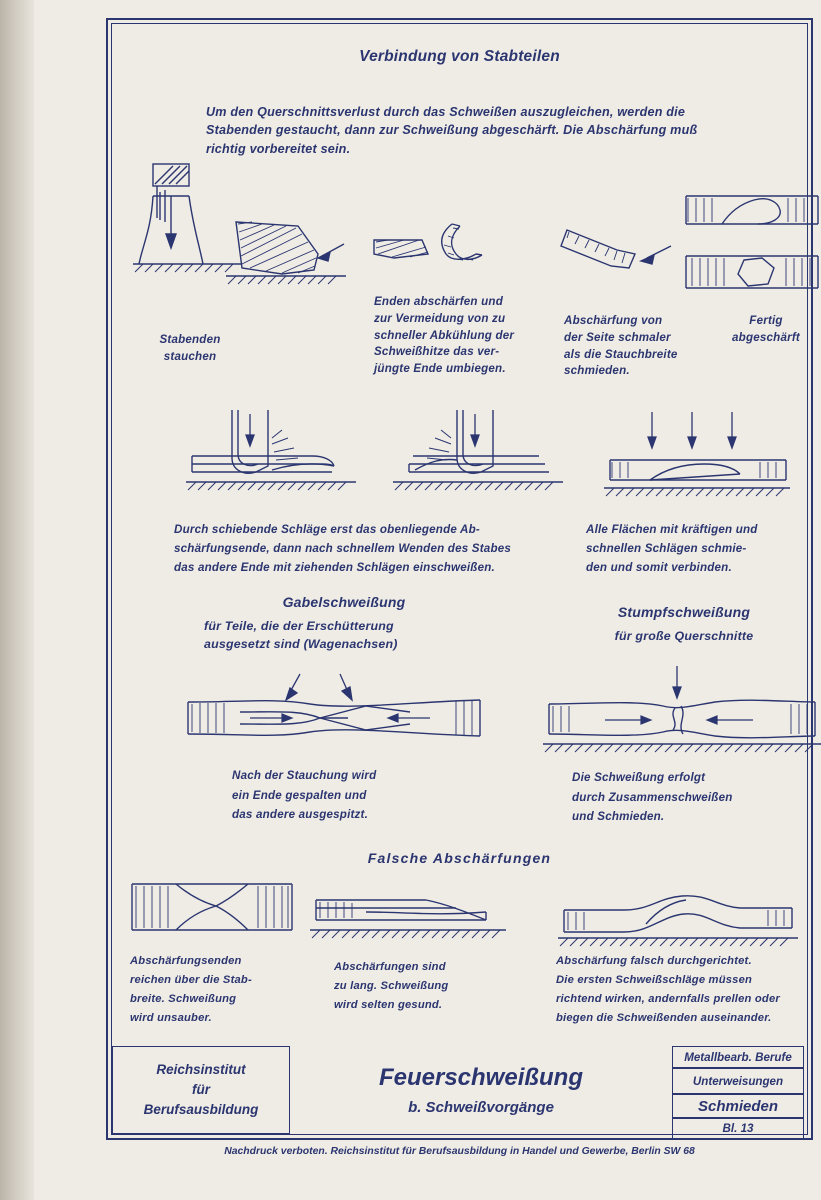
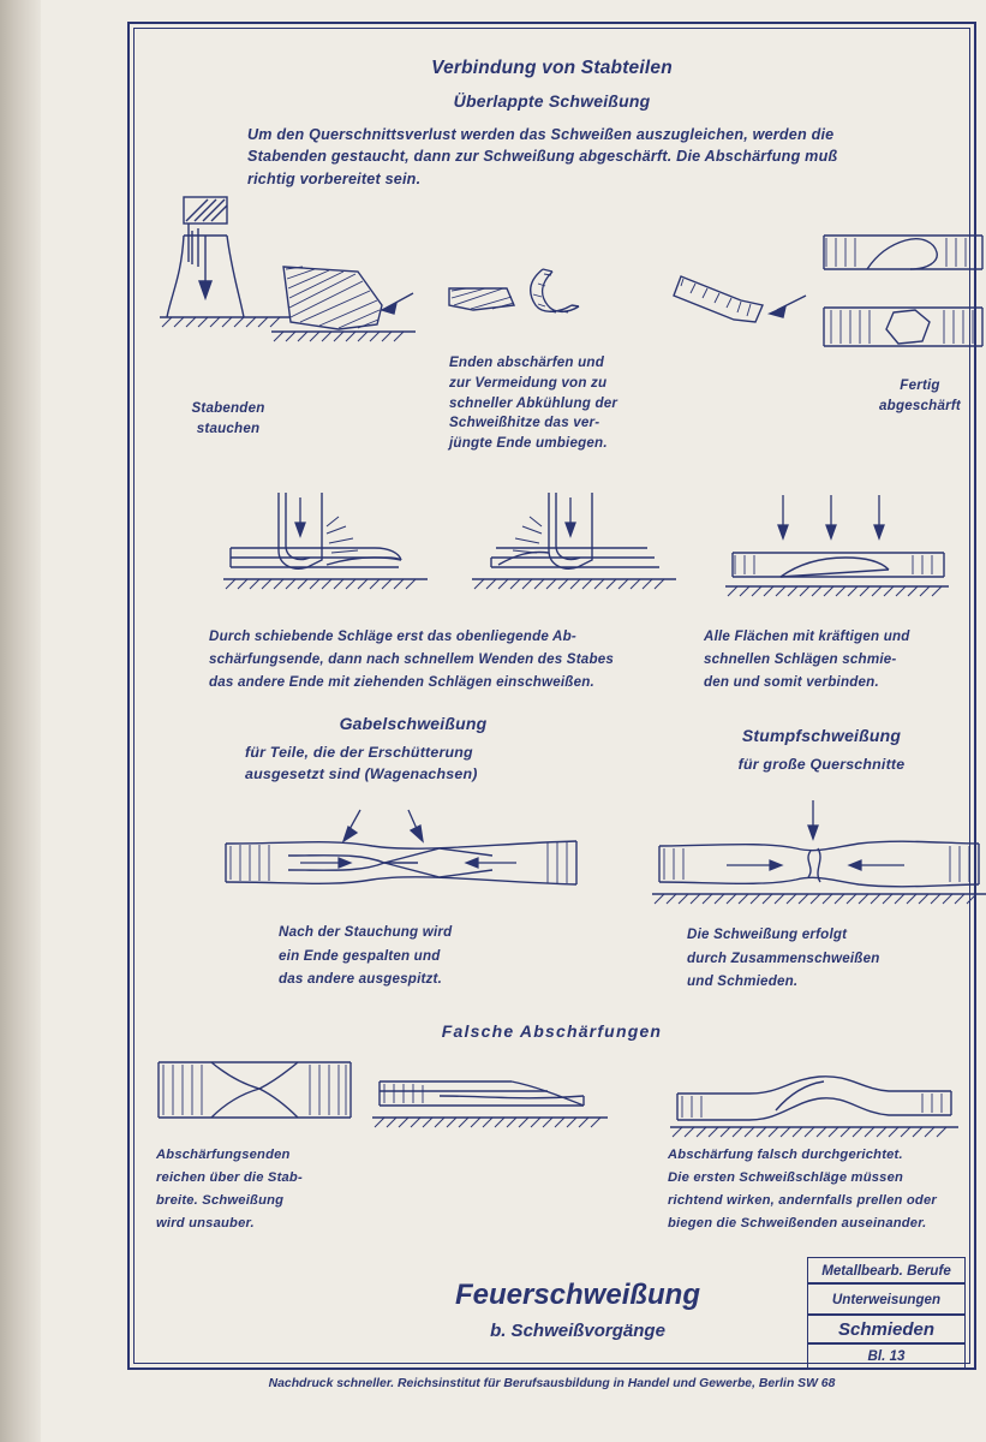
  Verbindung von Stabteilen
+ Überlappte Schweißung
- Um den Querschnittsverlust durch das Schweißen auszugleichen, werden die Stabenden gestaucht, dann zur Schweißung abgeschärft. Die Abschärfung muß richtig vorbereitet sein.
+ Um den Querschnittsverlust werden das Schweißen auszugleichen, werden die Stabenden gestaucht, dann zur Schweißung abgeschärft. Die Abschärfung muß richtig vorbereitet sein.
  Stabenden
  stauchen
  Enden abschärfen und
  zur Vermeidung von zu
  schneller Abkühlung der
  Schweißhitze das ver-
  jüngte Ende umbiegen.
- Abschärfung von
- der Seite schmaler
- als die Stauchbreite
- schmieden.
  Fertig
  abgeschärft
  Durch schiebende Schläge erst das obenliegende Ab-
  schärfungsende, dann nach schnellem Wenden des Stabes
  das andere Ende mit ziehenden Schlägen einschweißen.
  Alle Flächen mit kräftigen und
  schnellen Schlägen schmie-
  den und somit verbinden.
  Gabelschweißung
  für Teile, die der Erschütterung
  ausgesetzt sind (Wagenachsen)
  Stumpfschweißung
  für große Querschnitte
  Nach der Stauchung wird
  ein Ende gespalten und
  das andere ausgespitzt.
  Die Schweißung erfolgt
  durch Zusammenschweißen
  und Schmieden.
  Falsche Abschärfungen
  Abschärfungsenden
  reichen über die Stab-
  breite. Schweißung
  wird unsauber.
- Abschärfungen sind
- zu lang. Schweißung
- wird selten gesund.
  Abschärfung falsch durchgerichtet.
  Die ersten Schweißschläge müssen
  richtend wirken, andernfalls prellen oder
  biegen die Schweißenden auseinander.
- Reichsinstitut
- für
- Berufsausbildung
  Feuerschweißung
  b. Schweißvorgänge
  Metallbearb. Berufe
  Unterweisungen
  Schmieden
  Bl. 13
- Nachdruck verboten. Reichsinstitut für Berufsausbildung in Handel und Gewerbe, Berlin SW 68
+ Nachdruck schneller. Reichsinstitut für Berufsausbildung in Handel und Gewerbe, Berlin SW 68
